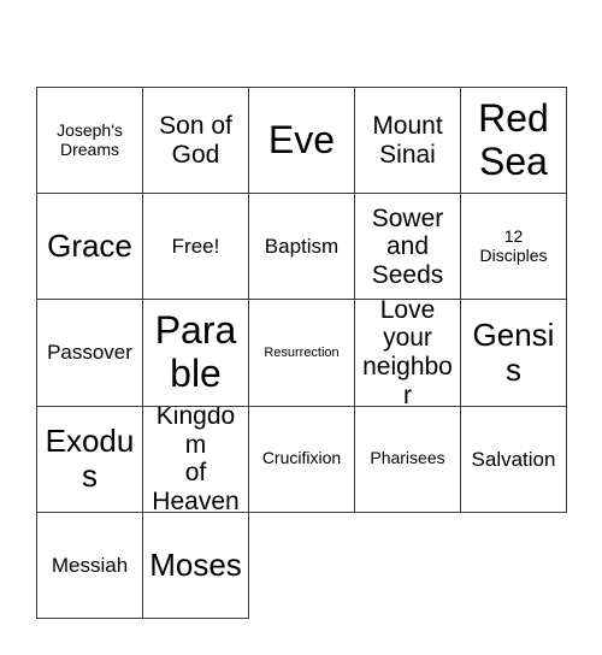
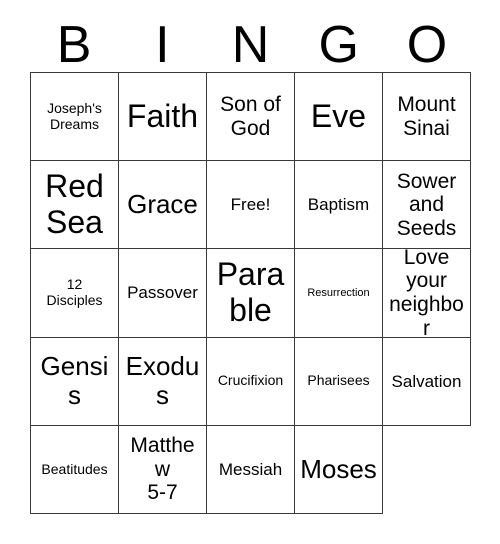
+ B
+ I
+ N
+ G
+ O
  Joseph's
  Dreams
+ Faith
  Son of
  God
  Eve
  Mount
  Sinai
  Red
  Sea
  Grace
  Free!
  Baptism
  Sower
  and
  Seeds
  12
  Disciples
  Passover
  Parable
  Resurrection
  Love
  your
  neighbor
  Gensis
  Exodus
- Kingdom
- of
- Heaven
  Crucifixion
  Pharisees
  Salvation
+ Beatitudes
+ Matthew
+ 5-7
  Messiah
  Moses
